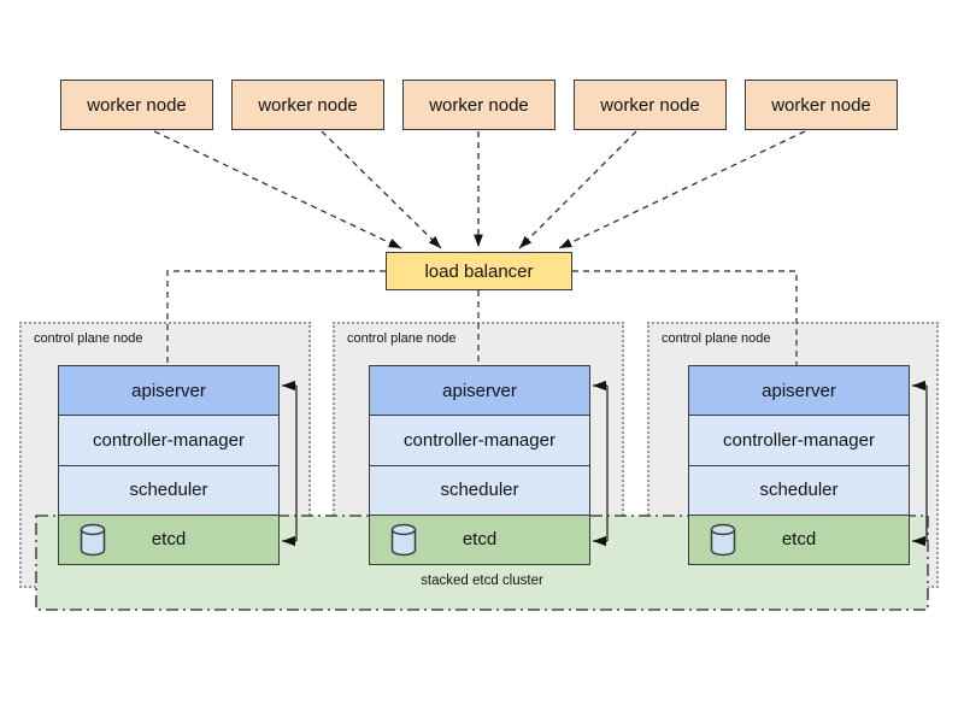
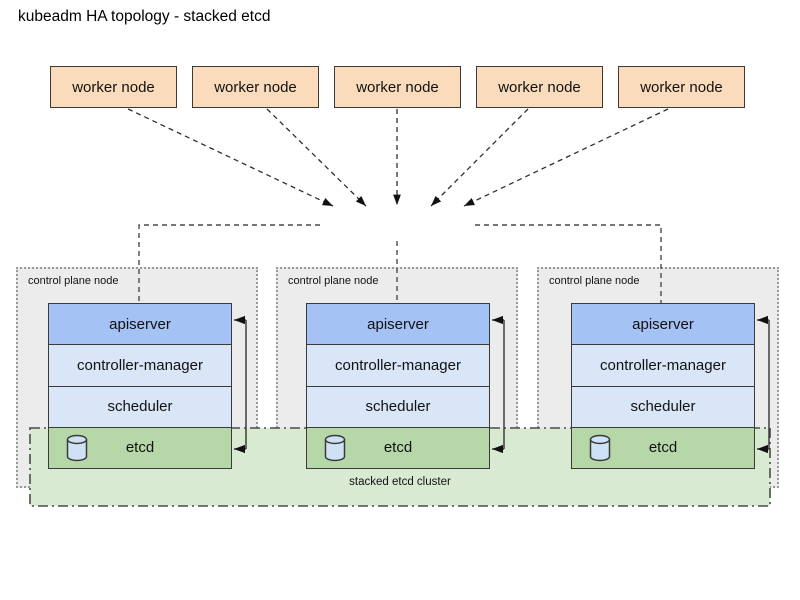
+ kubeadm HA topology - stacked etcd
  worker node
  worker node
  worker node
  worker node
  worker node
- load balancer
  control plane node
  control plane node
  control plane node
  stacked etcd cluster
  apiserver
  controller-manager
  scheduler
  etcd
  apiserver
  controller-manager
  scheduler
  etcd
  apiserver
  controller-manager
  scheduler
  etcd
